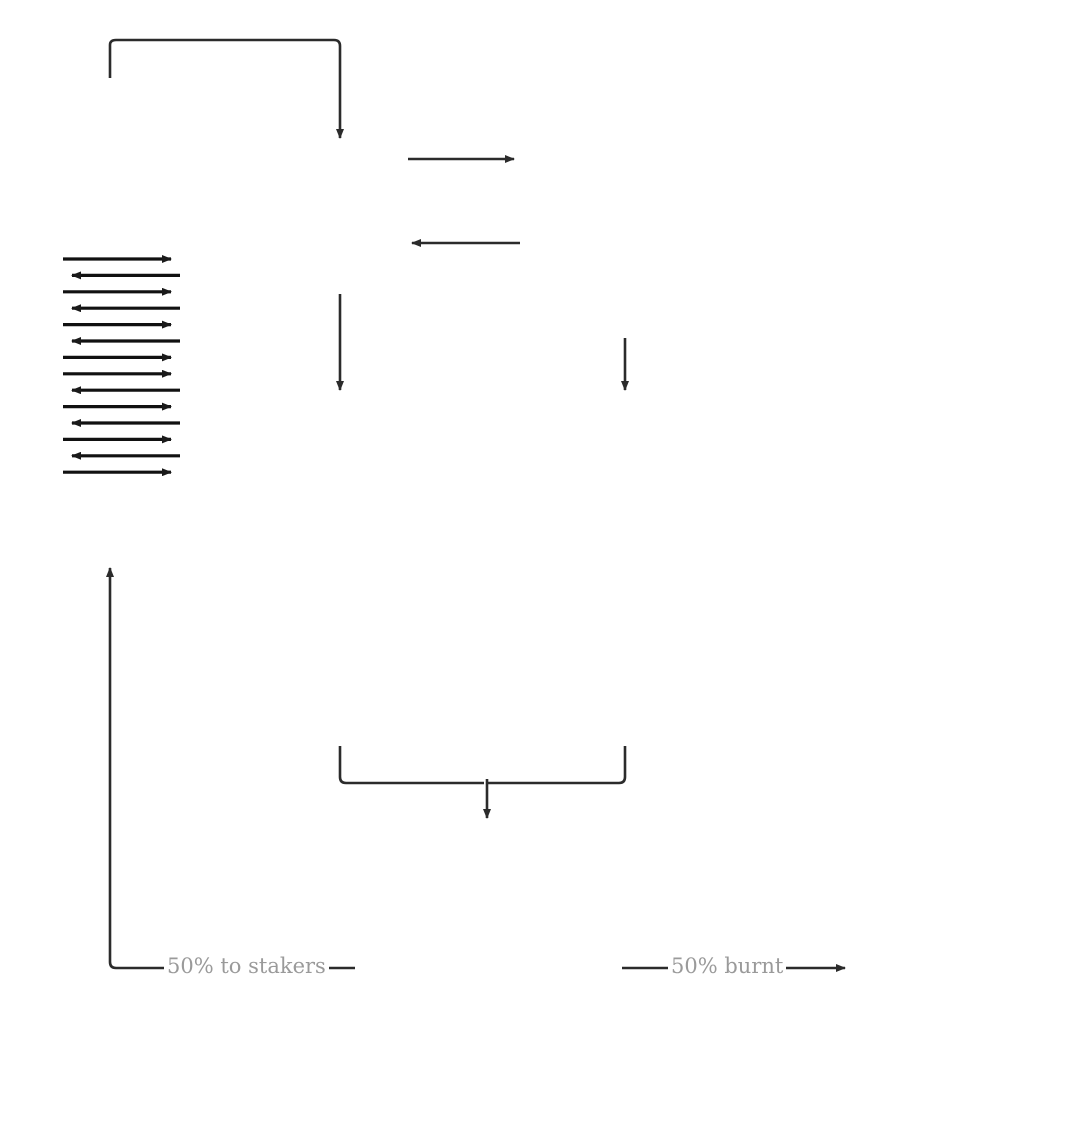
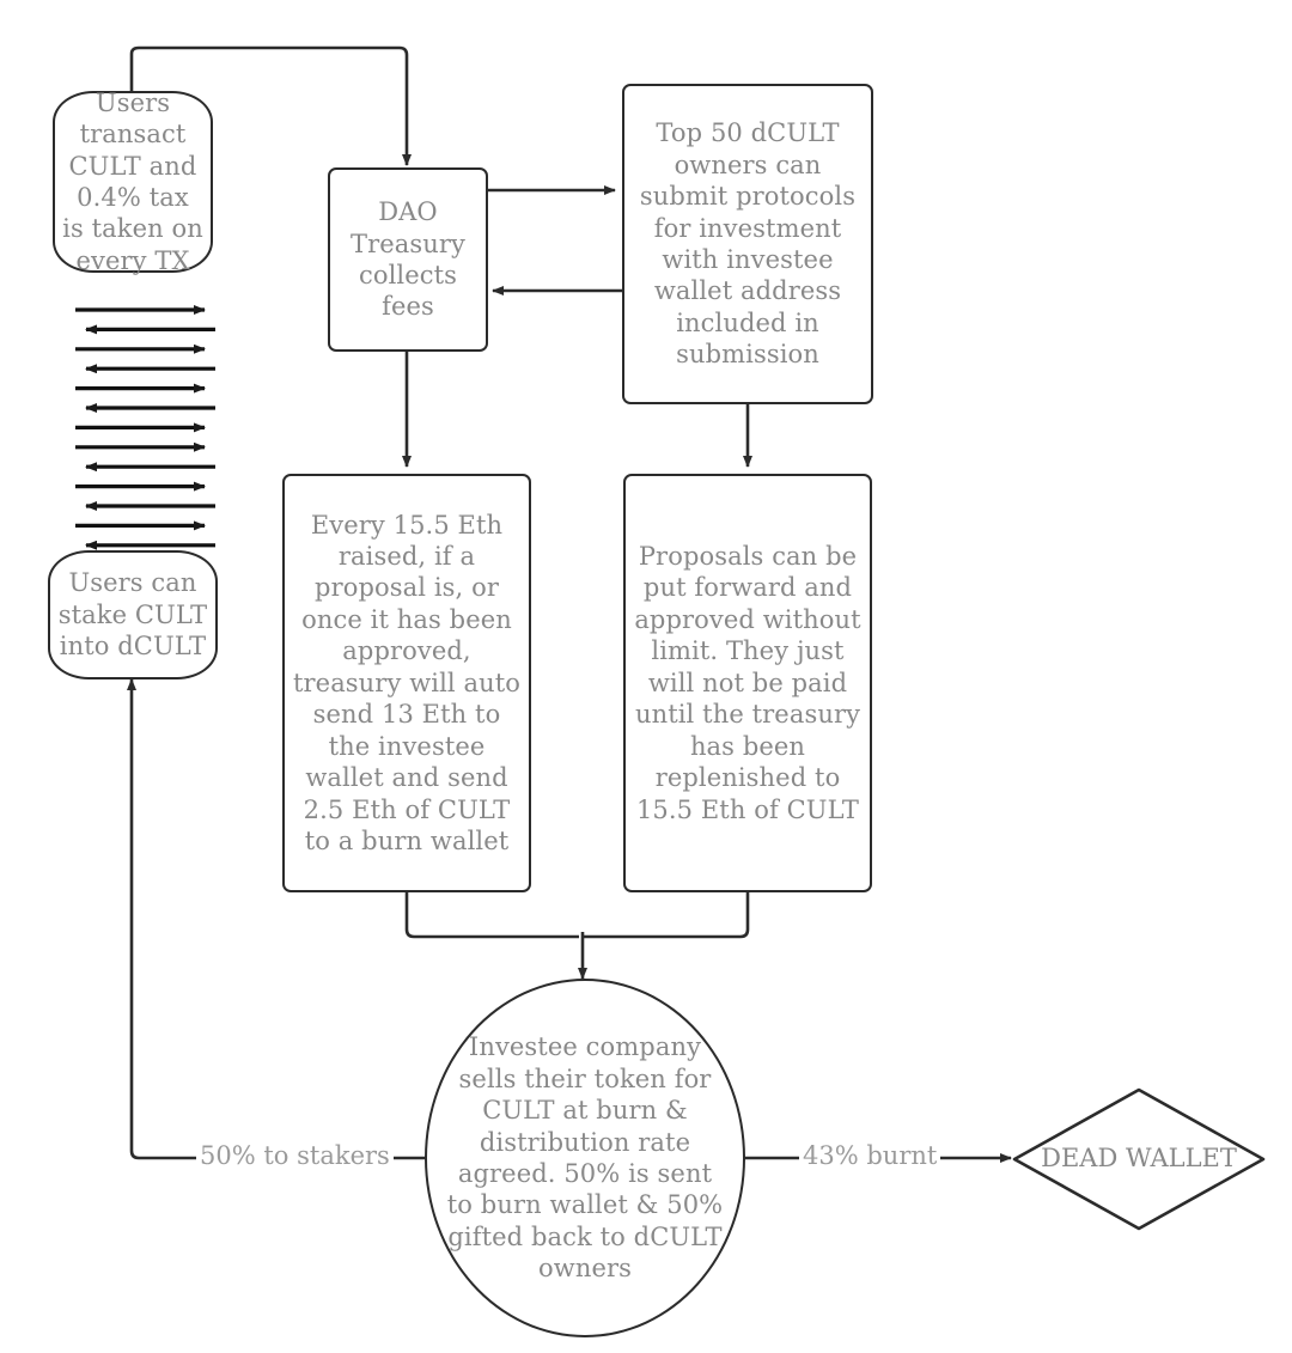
+ Users transact CULT and 0.4% tax is taken on every TX
+ DAO Treasury collects fees
+ Top 50 dCULT owners can submit protocols for investment with investee wallet address included in submission
+ Users can stake CULT into dCULT
+ Every 15.5 Eth raised, if a proposal is, or once it has been approved, treasury will auto send 13 Eth to the investee wallet and send 2.5 Eth of CULT to a burn wallet
+ Proposals can be put forward and approved without limit. They just will not be paid until the treasury has been replenished to 15.5 Eth of CULT
+ Investee company sells their token for CULT at burn & distribution rate agreed. 50% is sent to burn wallet & 50% gifted back to dCULT owners
+ DEAD WALLET
  50% to stakers
- 50% burnt
+ 43% burnt
